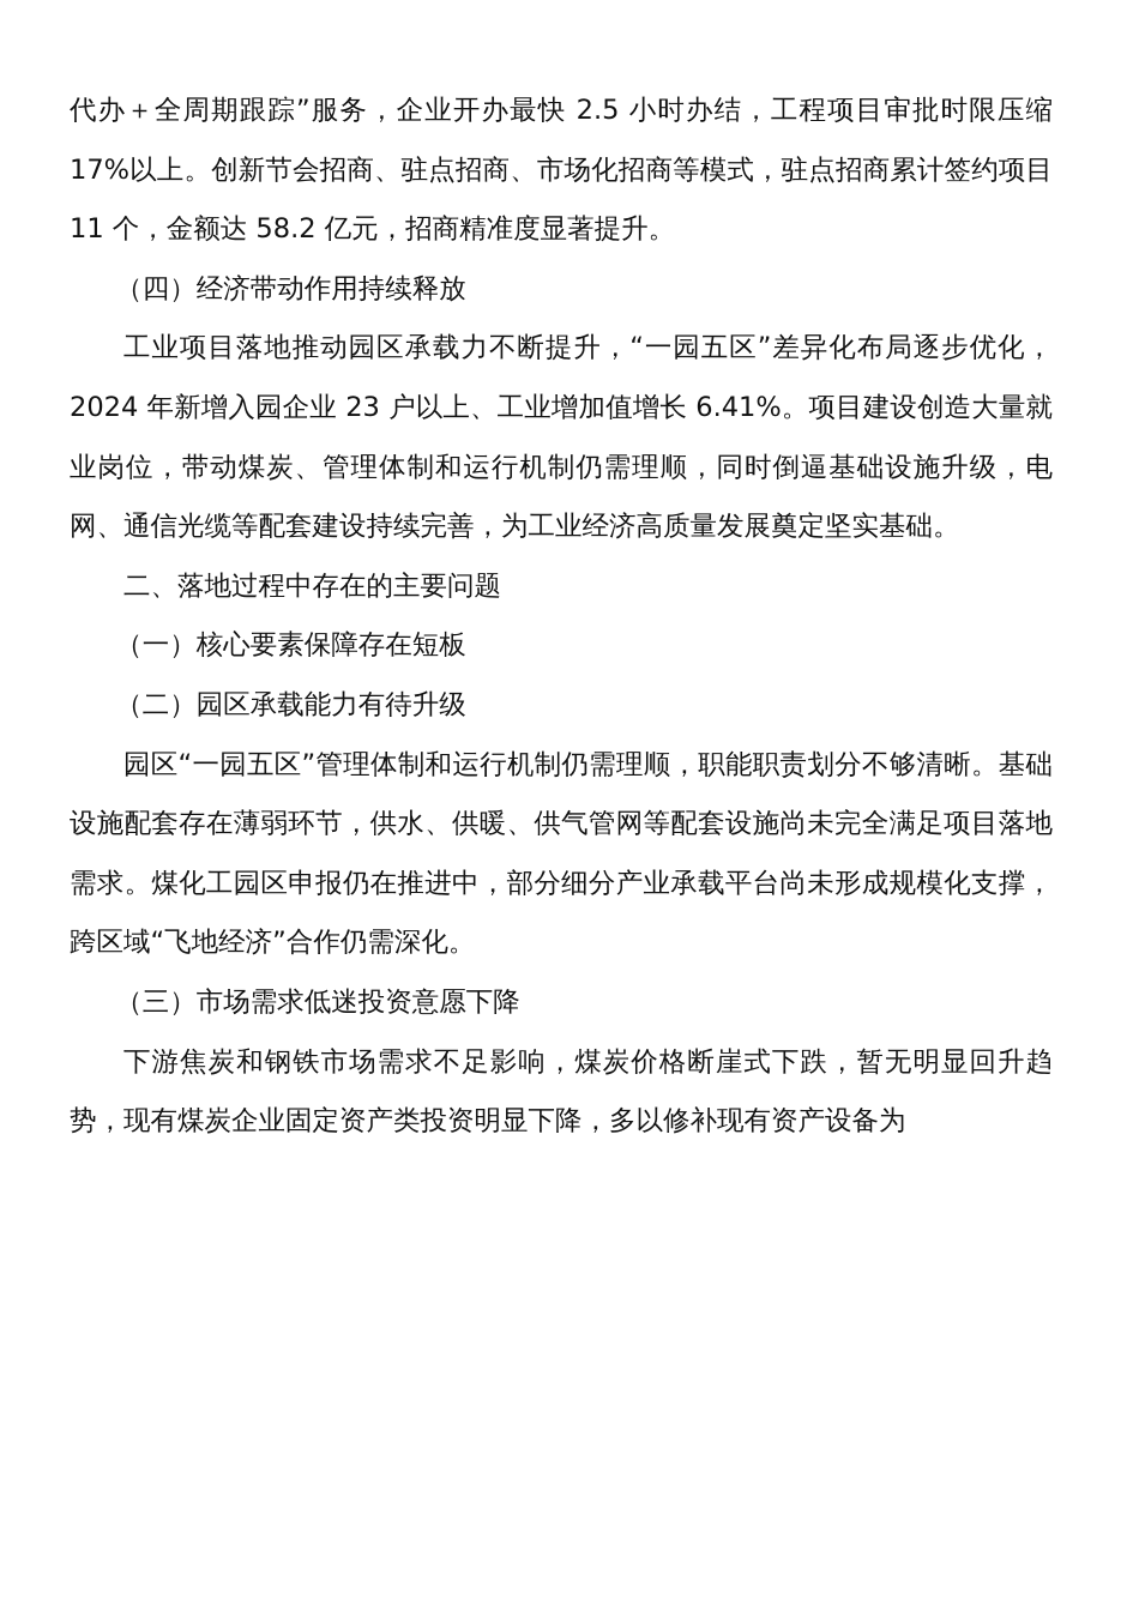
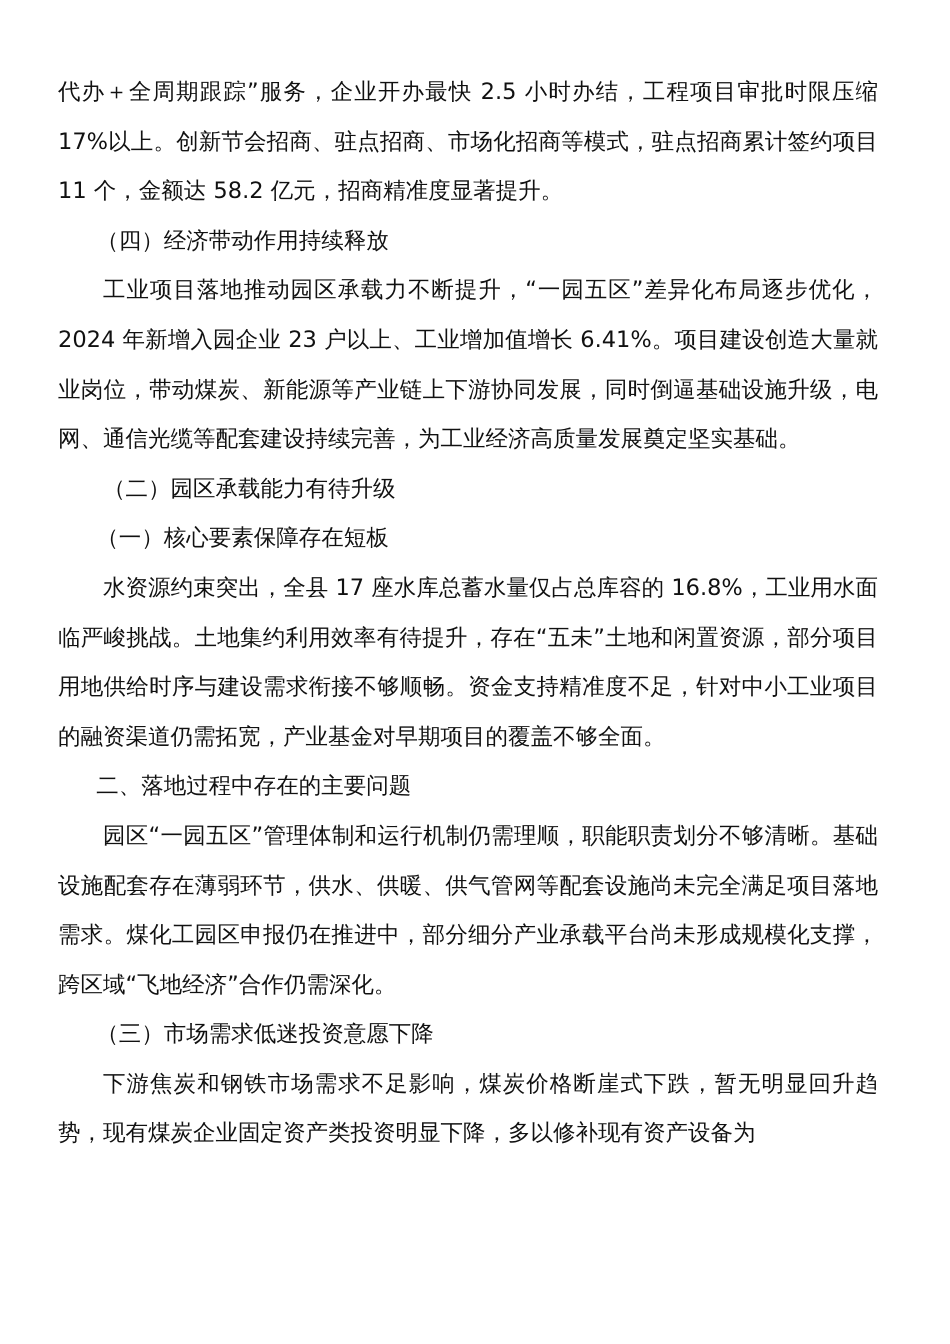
  代办＋全周期跟踪”服务，企业开办最快 2.5 小时办结，工程项目审批时限压缩 17%以上。创新节会招商、驻点招商、市场化招商等模式，驻点招商累计签约项目 11 个，金额达 58.2 亿元，招商精准度显著提升。
  （四）经济带动作用持续释放
- 工业项目落地推动园区承载力不断提升，“一园五区”差异化布局逐步优化，2024 年新增入园企业 23 户以上、工业增加值增长 6.41%。项目建设创造大量就业岗位，带动煤炭、管理体制和运行机制仍需理顺，同时倒逼基础设施升级，电网、通信光缆等配套建设持续完善，为工业经济高质量发展奠定坚实基础。
+ 工业项目落地推动园区承载力不断提升，“一园五区”差异化布局逐步优化，2024 年新增入园企业 23 户以上、工业增加值增长 6.41%。项目建设创造大量就业岗位，带动煤炭、新能源等产业链上下游协同发展，同时倒逼基础设施升级，电网、通信光缆等配套建设持续完善，为工业经济高质量发展奠定坚实基础。
- 二、落地过程中存在的主要问题
+ （二）园区承载能力有待升级
  （一）核心要素保障存在短板
+ 水资源约束突出，全县 17 座水库总蓄水量仅占总库容的 16.8%，工业用水面临严峻挑战。土地集约利用效率有待提升，存在“五未”土地和闲置资源，部分项目用地供给时序与建设需求衔接不够顺畅。资金支持精准度不足，针对中小工业项目的融资渠道仍需拓宽，产业基金对早期项目的覆盖不够全面。
- （二）园区承载能力有待升级
+ 二、落地过程中存在的主要问题
  园区“一园五区”管理体制和运行机制仍需理顺，职能职责划分不够清晰。基础设施配套存在薄弱环节，供水、供暖、供气管网等配套设施尚未完全满足项目落地需求。煤化工园区申报仍在推进中，部分细分产业承载平台尚未形成规模化支撑，跨区域“飞地经济”合作仍需深化。
  （三）市场需求低迷投资意愿下降
  下游焦炭和钢铁市场需求不足影响，煤炭价格断崖式下跌，暂无明显回升趋势，现有煤炭企业固定资产类投资明显下降，多以修补现有资产设备为
